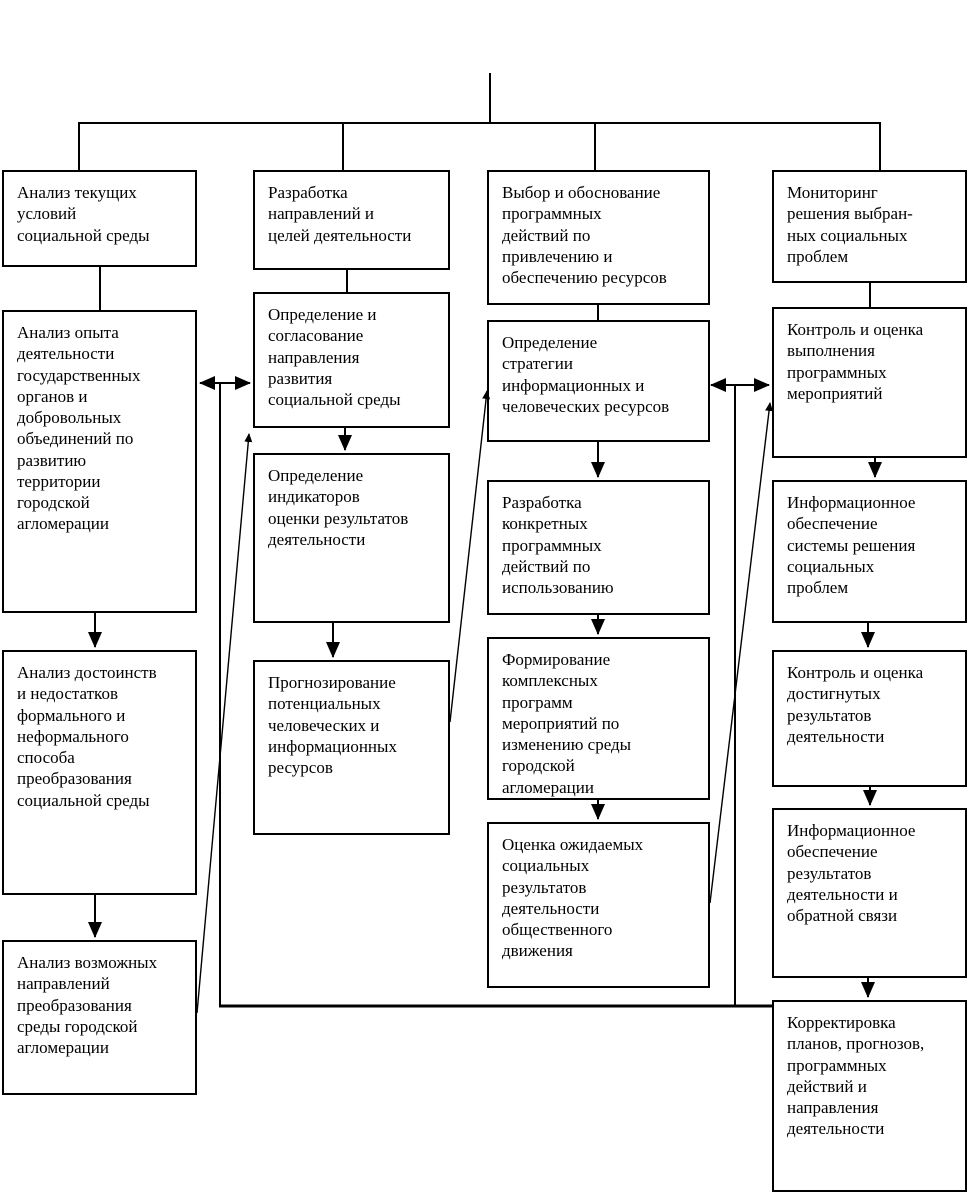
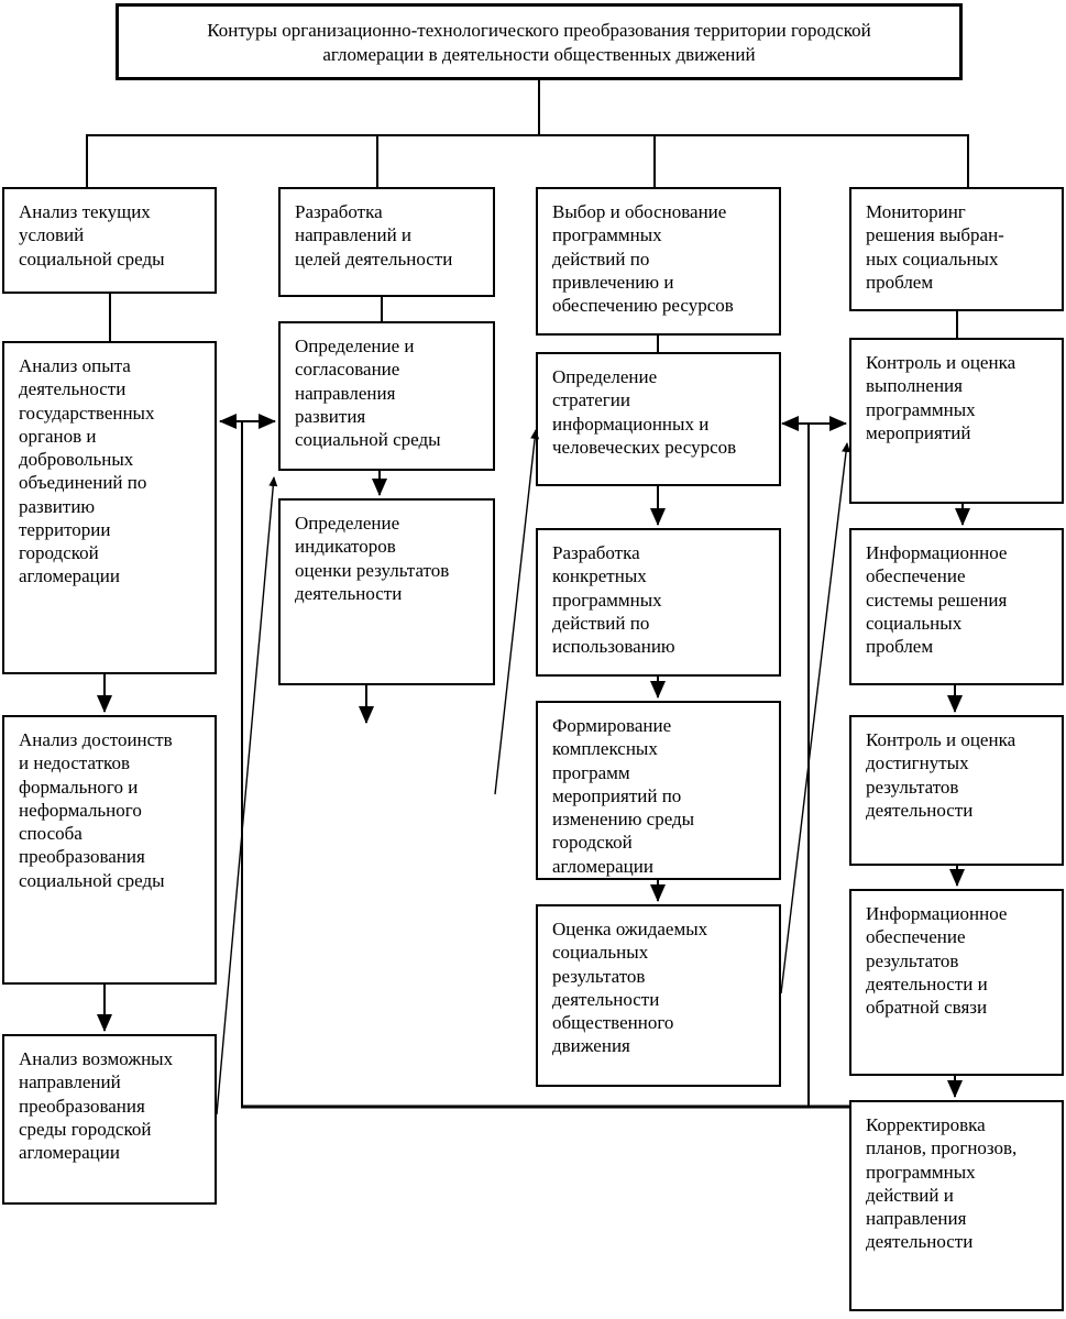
+ Контуры организационно-технологического преобразования территории городской
+ агломерации в деятельности общественных движений
  Анализ текущих
  условий
  социальной среды
  Анализ опыта
  деятельности
  государственных
  органов и
  добровольных
  объединений по
  развитию
  территории
  городской
  агломерации
  Анализ достоинств
  и недостатков
  формального и
  неформального
  способа
  преобразования
  социальной среды
  Анализ возможных
  направлений
  преобразования
  среды городской
  агломерации
  Разработка
  направлений и
  целей деятельности
  Определение и
  согласование
  направления
  развития
  социальной среды
  Определение
  индикаторов
  оценки результатов
  деятельности
- Прогнозирование
- потенциальных
- человеческих и
- информационных
- ресурсов
  Выбор и обоснование
  программных
  действий по
  привлечению и
  обеспечению ресурсов
  Определение
  стратегии
  информационных и
  человеческих ресурсов
  Разработка
  конкретных
  программных
  действий по
  использованию
  Формирование
  комплексных
  программ
  мероприятий по
  изменению среды
  городской
  агломерации
  Оценка ожидаемых
  социальных
  результатов
  деятельности
  общественного
  движения
  Мониторинг
  решения выбран-
  ных социальных
  проблем
  Контроль и оценка
  выполнения
  программных
  мероприятий
  Информационное
  обеспечение
  системы решения
  социальных
  проблем
  Контроль и оценка
  достигнутых
  результатов
  деятельности
  Информационное
  обеспечение
  результатов
  деятельности и
  обратной связи
  Корректировка
  планов, прогнозов,
  программных
  действий и
  направления
  деятельности
